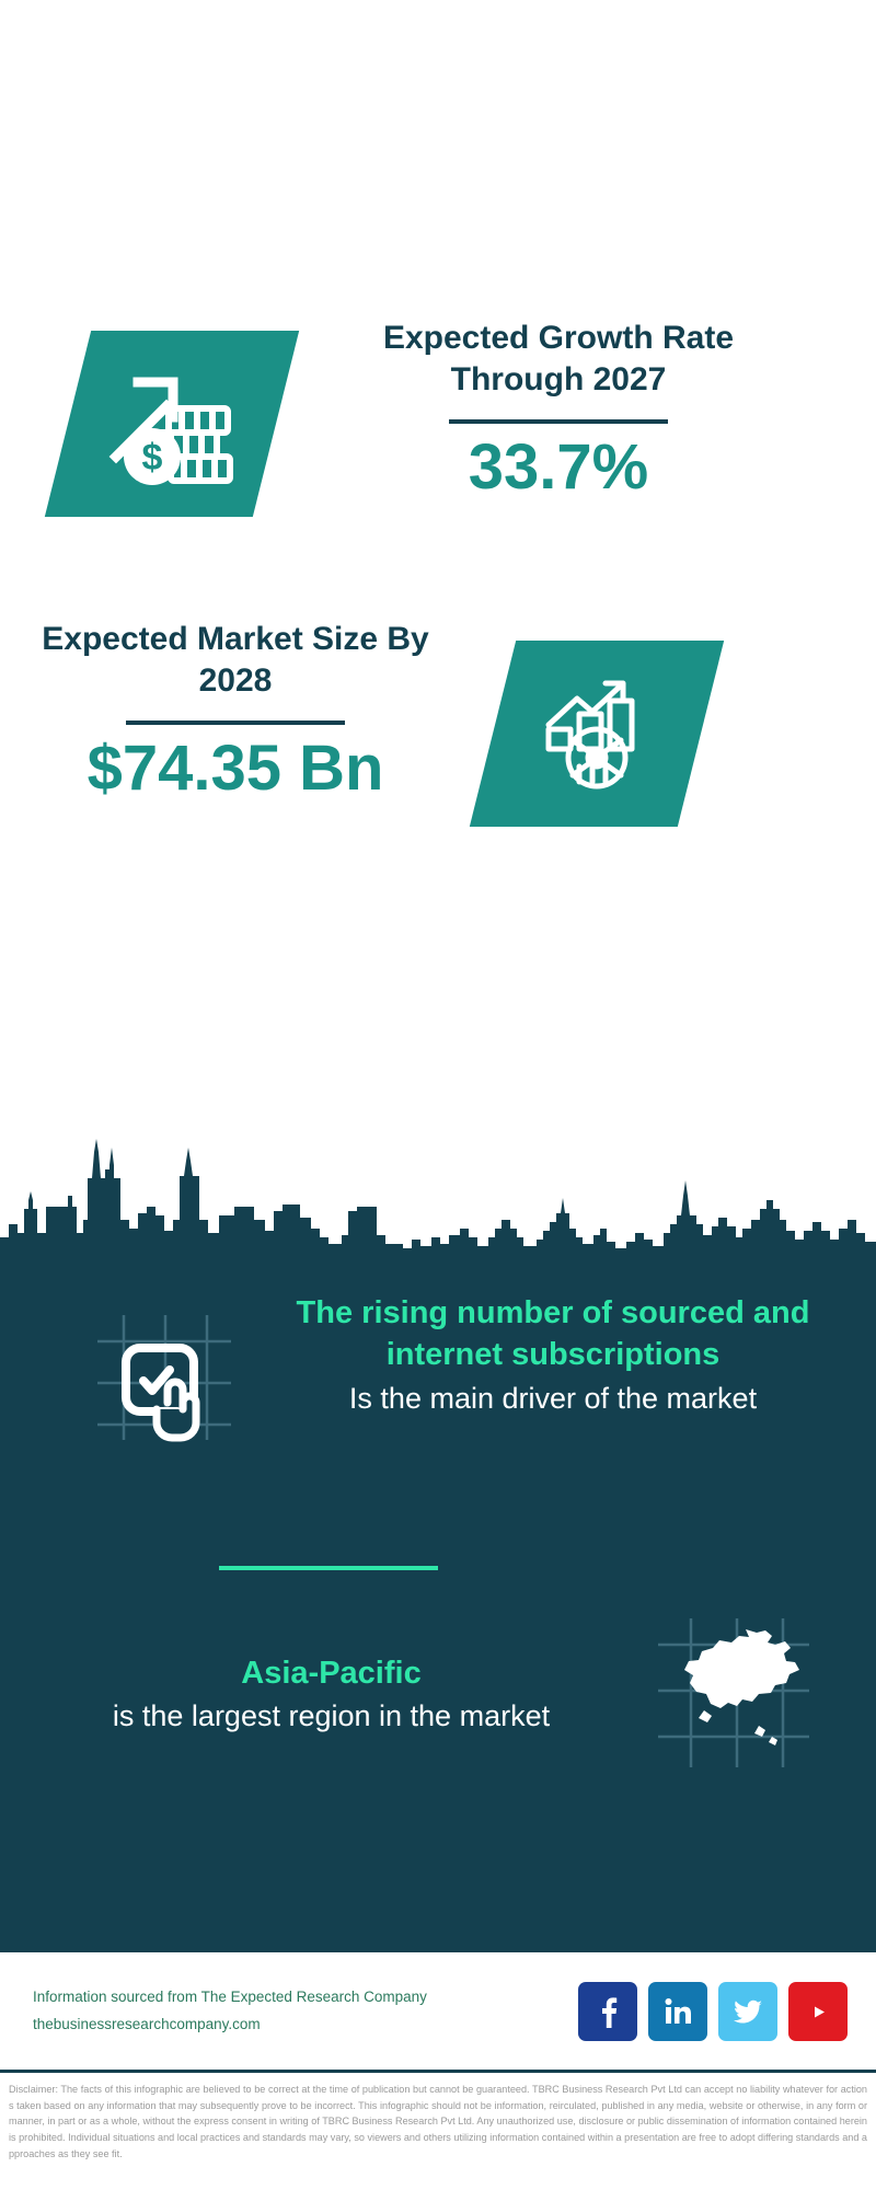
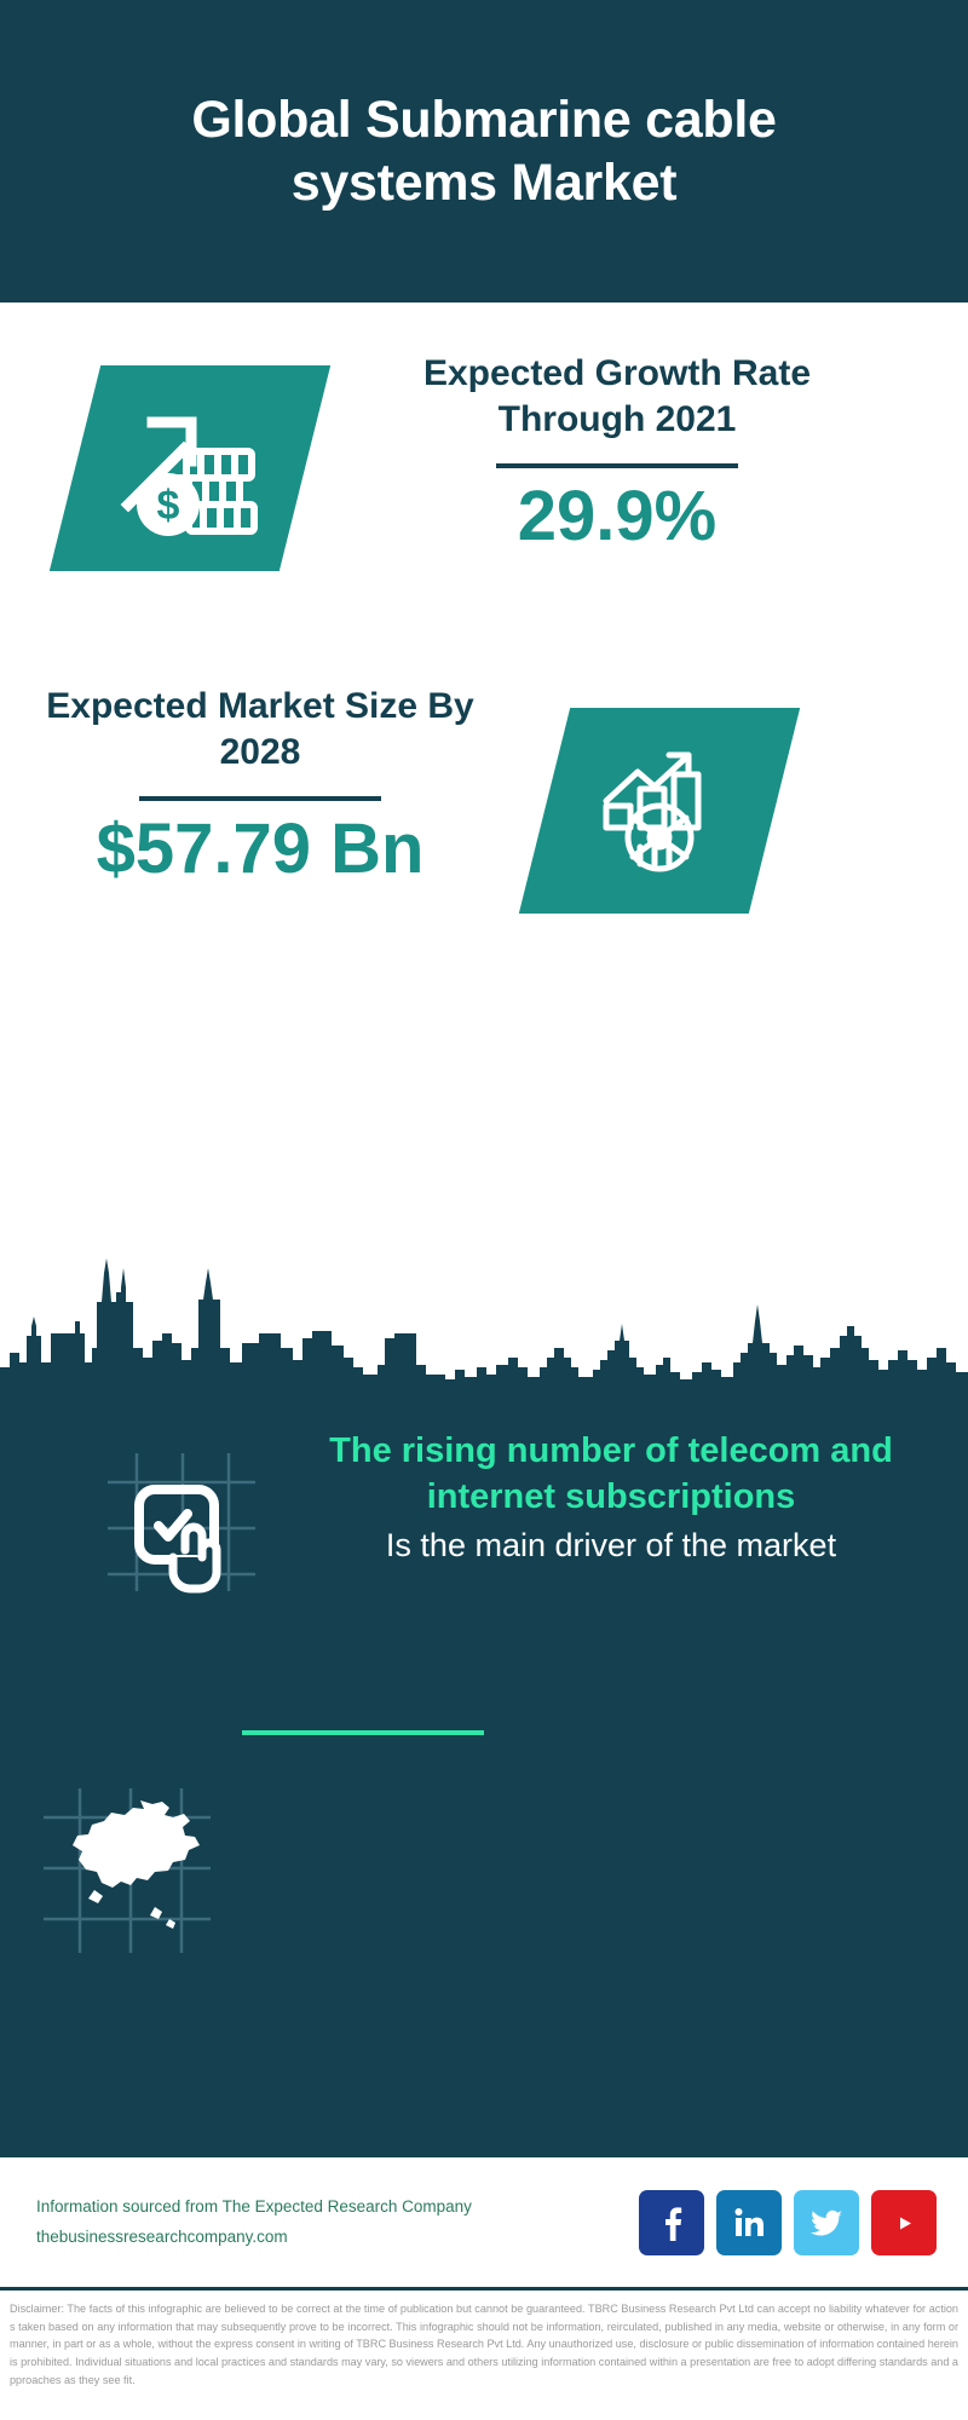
+ Global Submarine cable systems Market
- Expected Growth Rate Through 2027
+ Expected Growth Rate Through 2021
- 33.7%
+ 29.9%
  Expected Market Size By 2028
- $74.35 Bn
+ $57.79 Bn
- The rising number of sourced and internet subscriptions
+ The rising number of telecom and internet subscriptions
  Is the main driver of the market
- Asia-Pacific
- is the largest region in the market
  Information sourced from The Expected Research Company
  thebusinessresearchcompany.com
  Disclaimer: The facts of this infographic are believed to be correct at the time of publication but cannot be guaranteed. TBRC Business Research Pvt Ltd can accept no liability whatever for actions taken based on any information that may subsequently prove to be incorrect. This infographic should not be information, reirculated, published in any media, website or otherwise, in any form or manner, in part or as a whole, without the express consent in writing of TBRC Business Research Pvt Ltd. Any unauthorized use, disclosure or public dissemination of information contained herein is prohibited. Individual situations and local practices and standards may vary, so viewers and others utilizing information contained within a presentation are free to adopt differing standards and approaches as they see fit.
